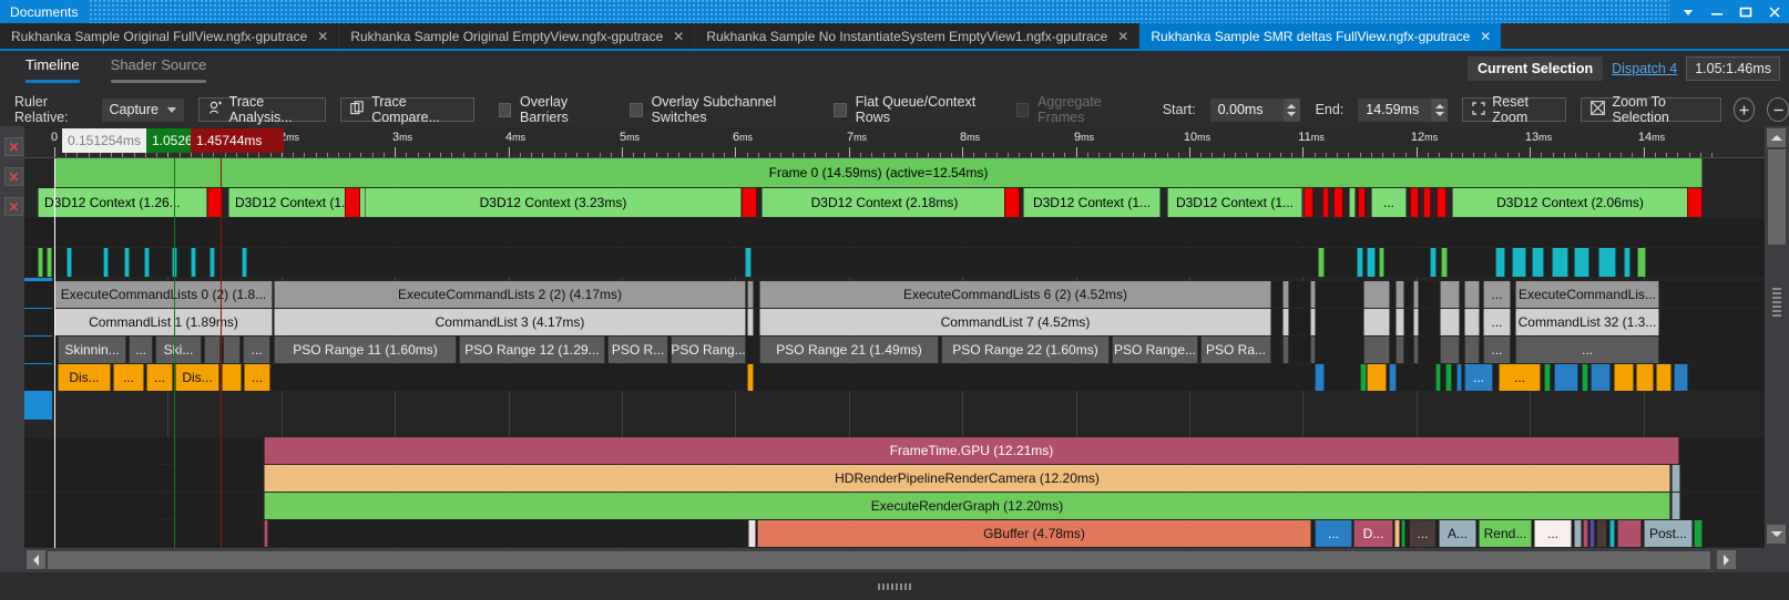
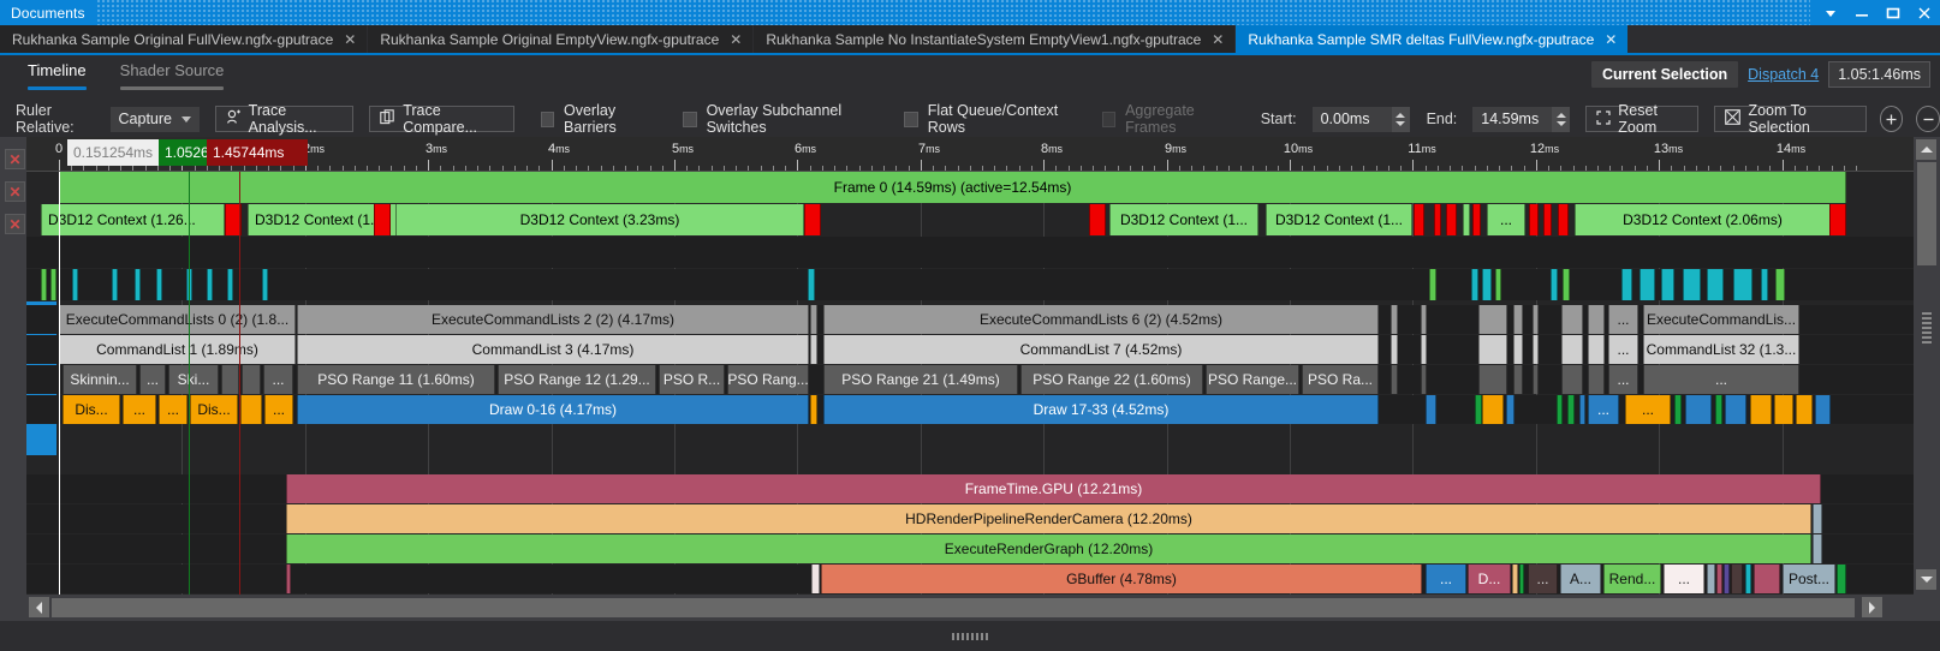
  Documents
  Rukhanka Sample Original FullView.ngfx-gputrace
  ✕
  Rukhanka Sample Original EmptyView.ngfx-gputrace
  ✕
  Rukhanka Sample No InstantiateSystem EmptyView1.ngfx-gputrace
  ✕
  Rukhanka Sample SMR deltas FullView.ngfx-gputrace
  ✕
  Timeline
  Shader Source
  Current Selection
  Dispatch 4
  1.05:1.46ms
  Ruler Relative:
  Capture
  Trace Analysis...
  Trace Compare...
  Overlay Barriers
  Overlay Subchannel Switches
  Flat Queue/Context Rows
  Aggregate Frames
  Start:
  0.00ms
  End:
  14.59ms
  Reset Zoom
  Zoom To Selection
  ✕
  ✕
  ✕
  0
  3ms
  4ms
  5ms
  6ms
  7ms
  8ms
  9ms
  10ms
  11ms
  12ms
  13ms
  14ms
  0.151254ms
  1.0526
  1.45744ms
  Frame 0 (14.59ms) (active=12.54ms)
  D3D12 Context (1.26..
  D3D12 Context (1.
  D3D12 Context (3.23ms)
- D3D12 Context (2.18ms)
  D3D12 Context (1...
  D3D12 Context (1...
  ...
  D3D12 Context (2.06ms)
  ExecuteCommandists 0 () (1.8...
  ExecuteCommandLists 2 (2) (4.17ms)
  ExecuteCommandLists 6 (2) (4.52ms)
  ...
  ExecuteCommandLis...
  CommandList 1 (1.89s)
  CommandList 3 (4.17ms)
  CommandList 7 (4.52ms)
  ...
  CommandList 32 (1.3...
  Skinnin...
  ...
  Ski...
  ...
  PSO Range 11 (1.60ms)
  PSO Range 12 (1.29...
  PSO R...
  PSO Rang...
  PSO Range 21 (1.49ms)
  PSO Range 22 (1.60ms)
  PSO Range...
  PSO Ra...
  ...
  ...
  Dis...
  ...
  ...
  Dis...
  ...
+ Draw 0-16 (4.17ms)
+ Draw 17-33 (4.52ms)
  ...
  ...
  FrameTime.GPU (12.21ms)
  HDRenderPipelineRenderCamera (12.20ms)
  ExecuteRenderGraph (12.20ms)
  GBuffer (4.78ms)
  ...
  D...
  ...
  A...
  Rend...
  ...
  Post...
